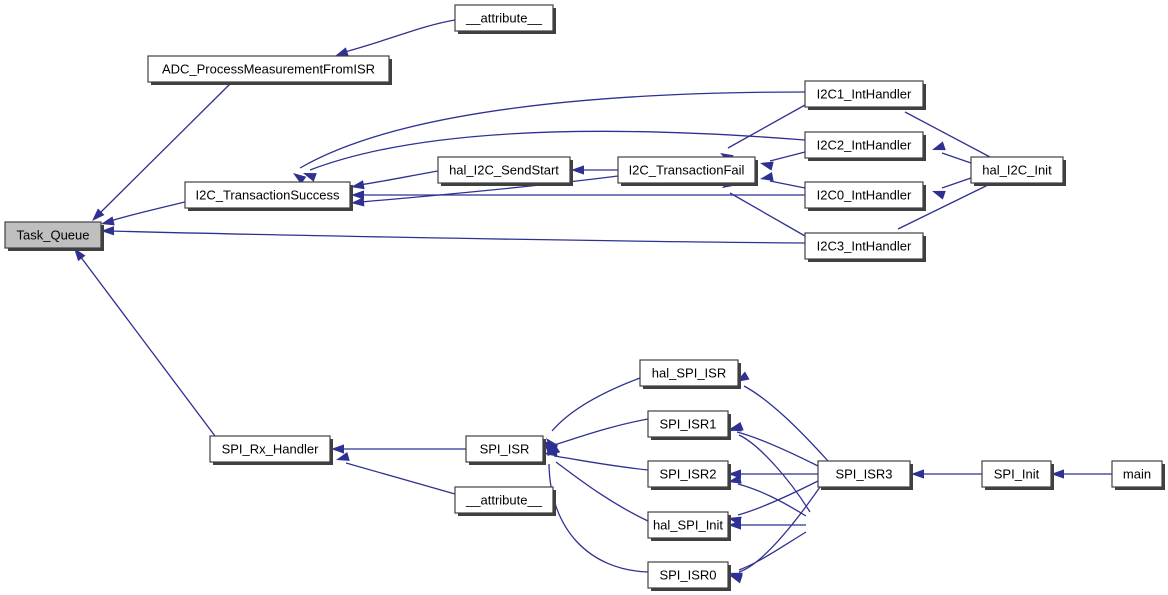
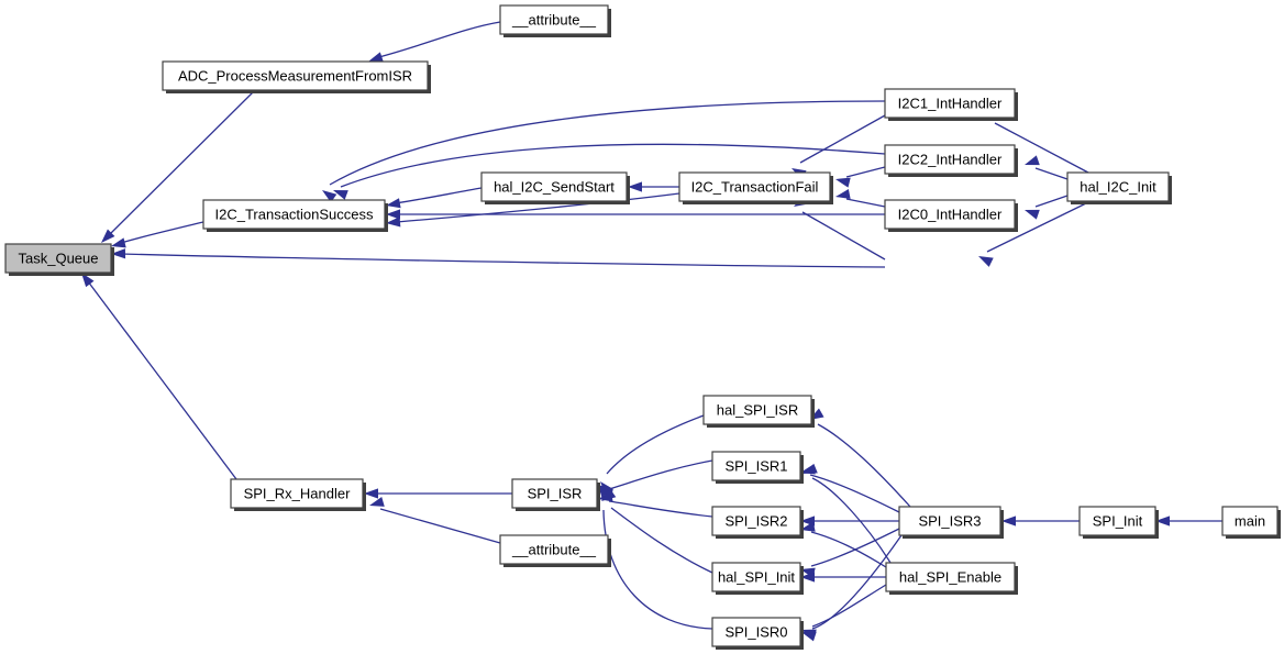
  Task_Queue
  ADC_ProcessMeasurementFromISR
  __attribute__
  I2C_TransactionSuccess
  hal_I2C_SendStart
  I2C_TransactionFail
  I2C1_IntHandler
  I2C2_IntHandler
  I2C0_IntHandler
- I2C3_IntHandler
  hal_I2C_Init
  SPI_Rx_Handler
  SPI_ISR
  __attribute__
  hal_SPI_ISR
  SPI_ISR1
  SPI_ISR2
  hal_SPI_Init
  SPI_ISR0
  SPI_ISR3
+ hal_SPI_Enable
  SPI_Init
  main
